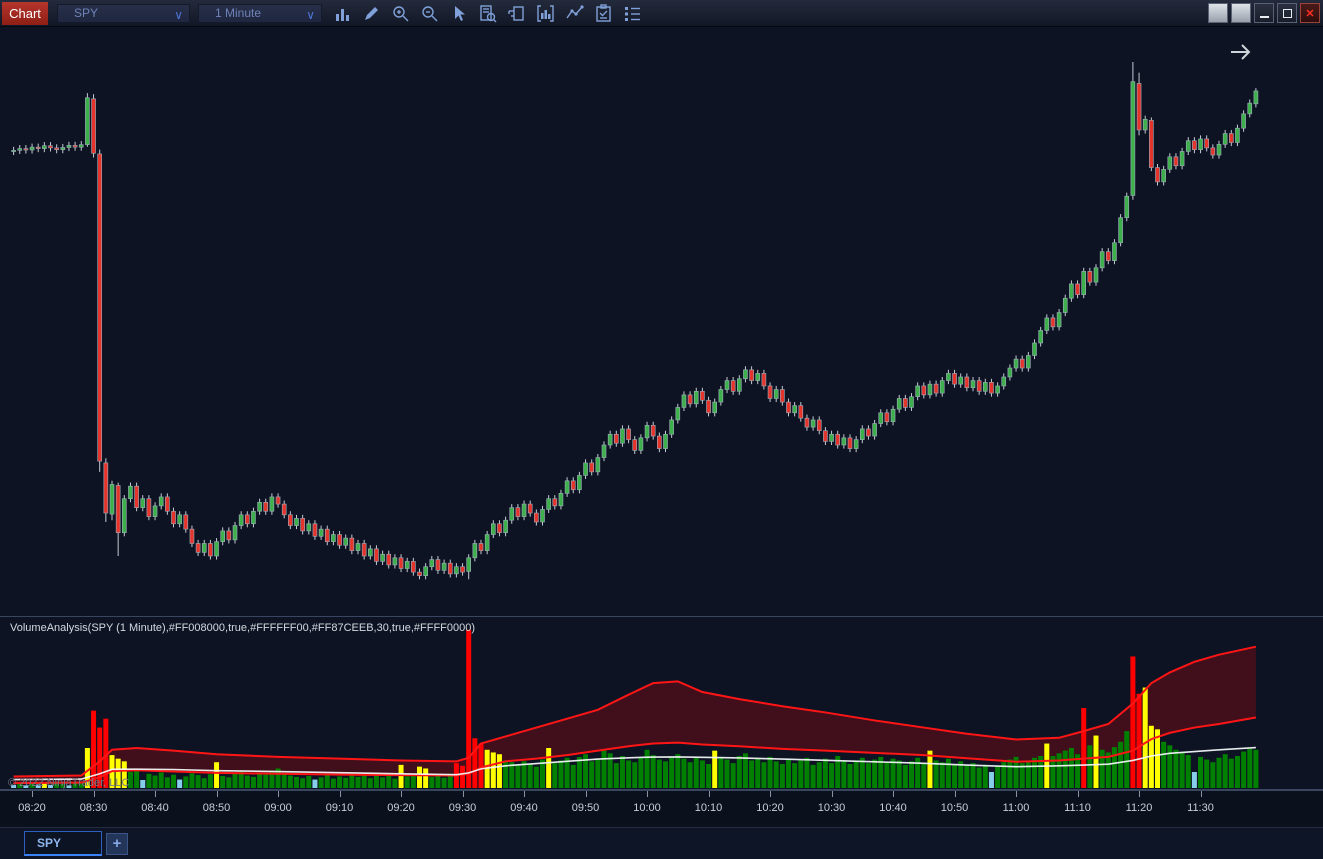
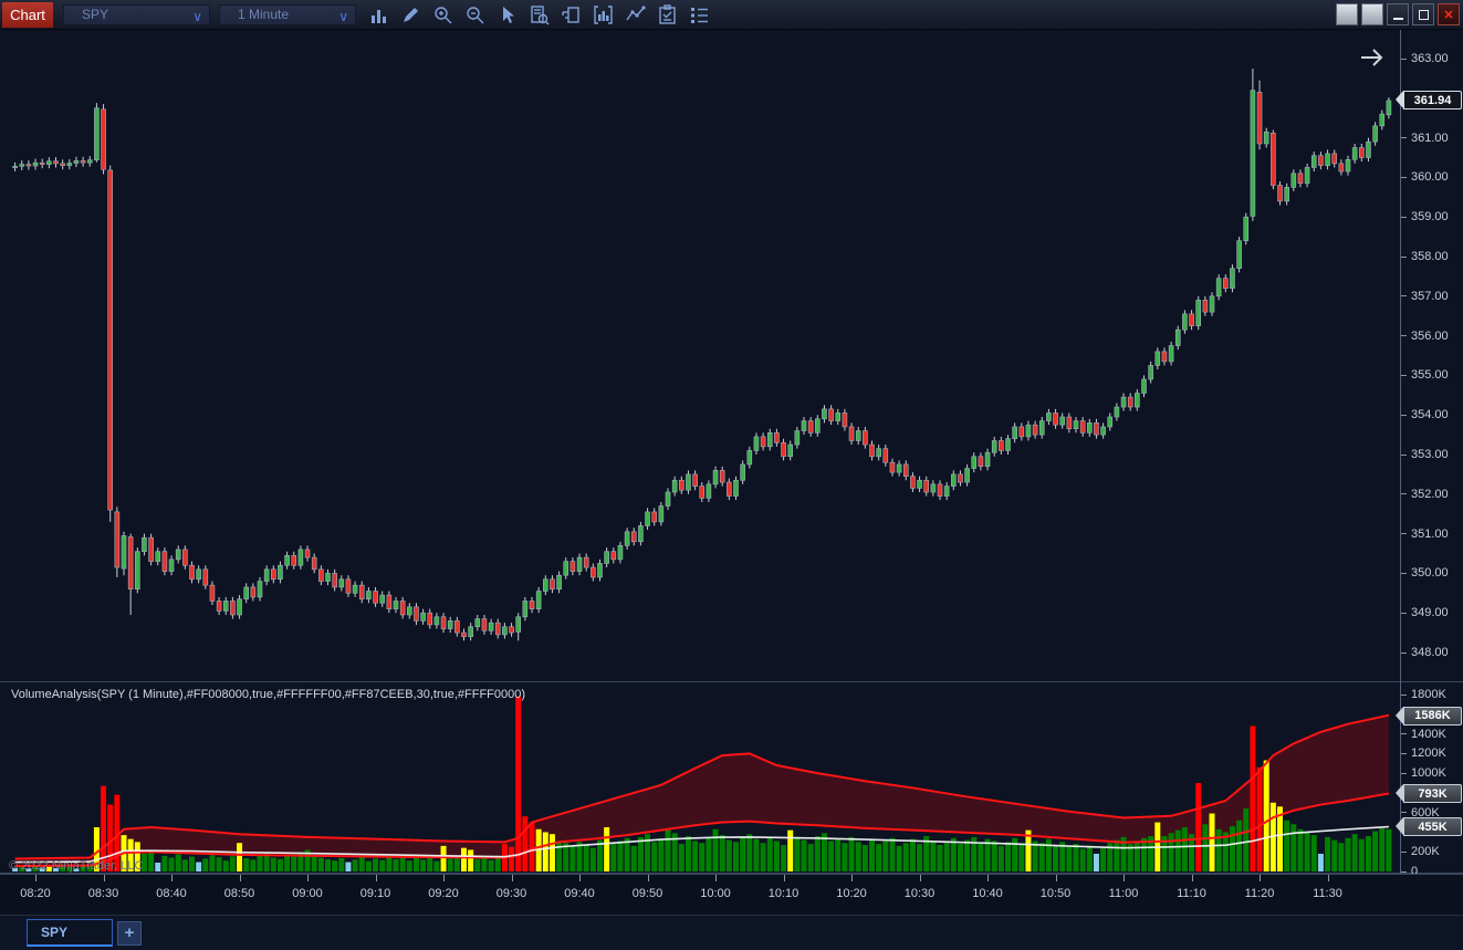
  Chart
  SPY
  ∨
  1 Minute
  ∨
  ✕
  VolumeAnalysis(SPY (1 Minute),#FF008000,true,#FFFFFF00,#FF87CEEB,30,true,#FFFF0000)
  © 2022 NinjaTrader, LLC
+ 363.00
+ 361.00
+ 360.00
+ 359.00
+ 358.00
+ 357.00
+ 356.00
+ 355.00
+ 354.00
+ 353.00
+ 352.00
+ 351.00
+ 350.00
+ 349.00
+ 348.00
+ 1800K
+ 1400K
+ 1200K
+ 1000K
+ 600K
+ 200K
+ 0
+ 1586K
+ 793K
+ 455K
+ 361.94
  08:20
  08:30
  08:40
  08:50
  09:00
  09:10
  09:20
  09:30
  09:40
  09:50
  10:00
  10:10
  10:20
  10:30
  10:40
  10:50
  11:00
  11:10
  11:20
  11:30
  SPY
  +
